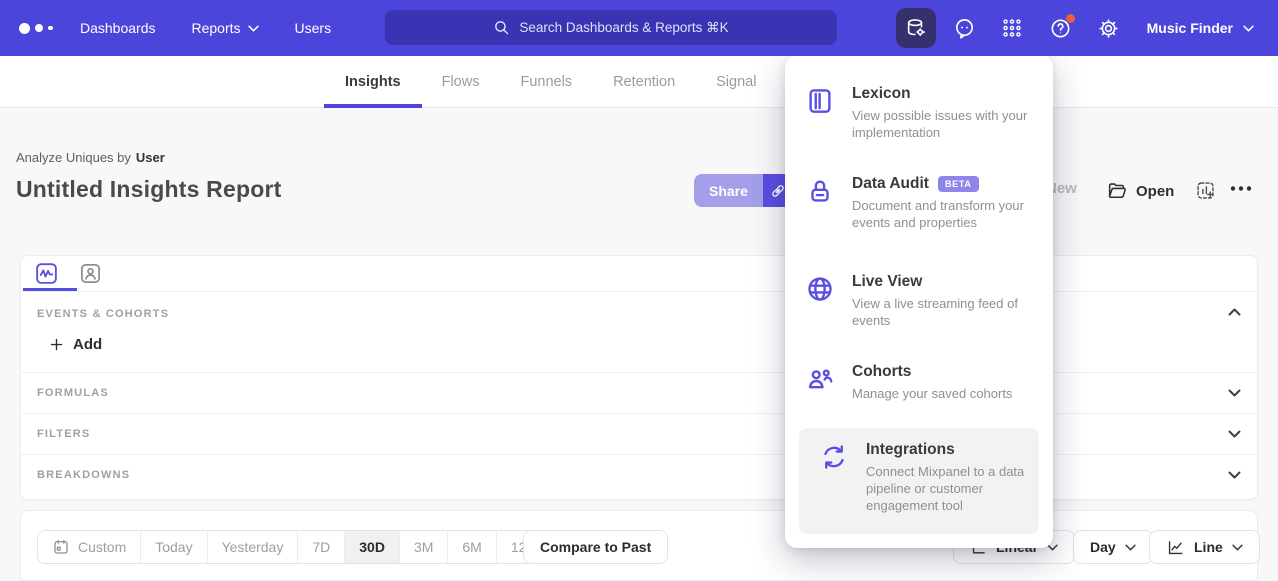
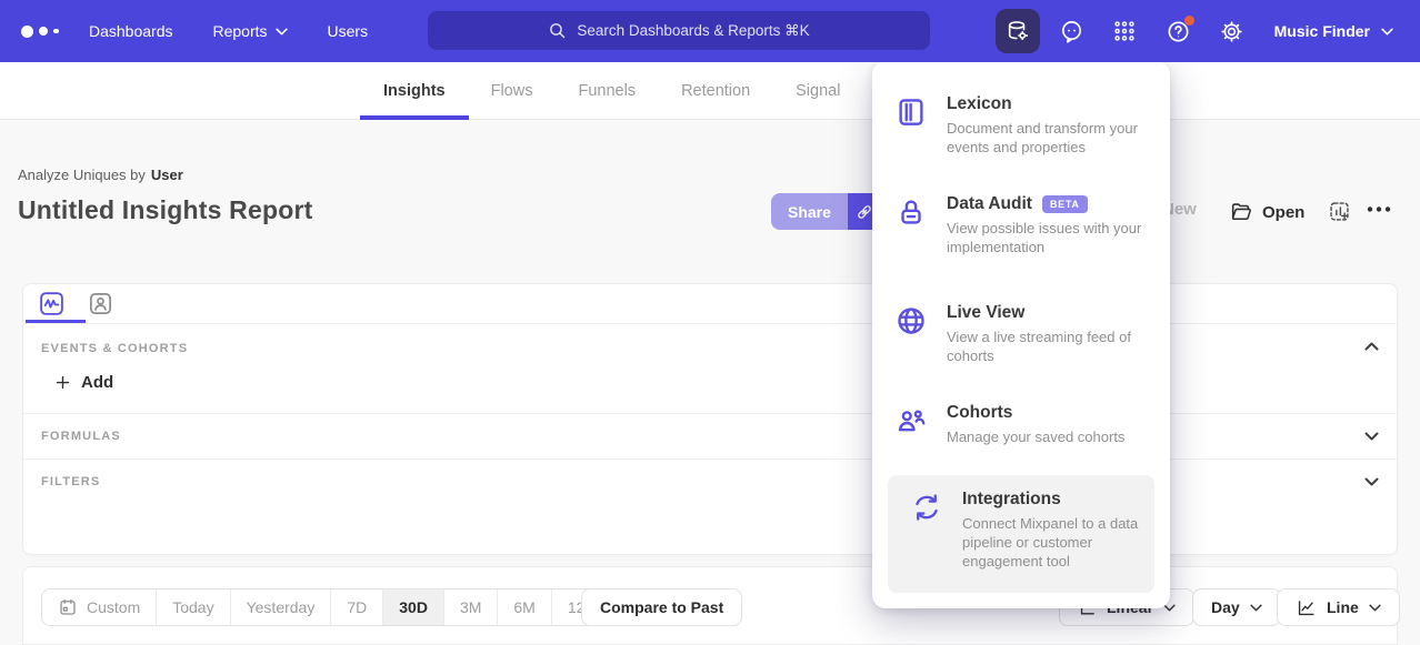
  Dashboards
  Reports
  Users
  Search Dashboards & Reports ⌘K
  Music Finder
  Insights
  Flows
  Funnels
  Retention
  Signal
  Analyze Uniques by User
  Untitled Insights Report
  Share
  Open
  EVENTS & COHORTS
  Add
  FORMULAS
  FILTERS
- BREAKDOWNS
  Custom
  Today
  Yesterday
  7D
  30D
  3M
  6M
  Compare to Past
  Day
  Line
  Lexicon
- View possible issues with your implementation
+ Document and transform your events and properties
  Data Audit
  BETA
- Document and transform your events and properties
+ View possible issues with your implementation
  Live View
- View a live streaming feed of events
+ View a live streaming feed of cohorts
  Cohorts
  Manage your saved cohorts
  Integrations
  Connect Mixpanel to a data pipeline or customer engagement tool
